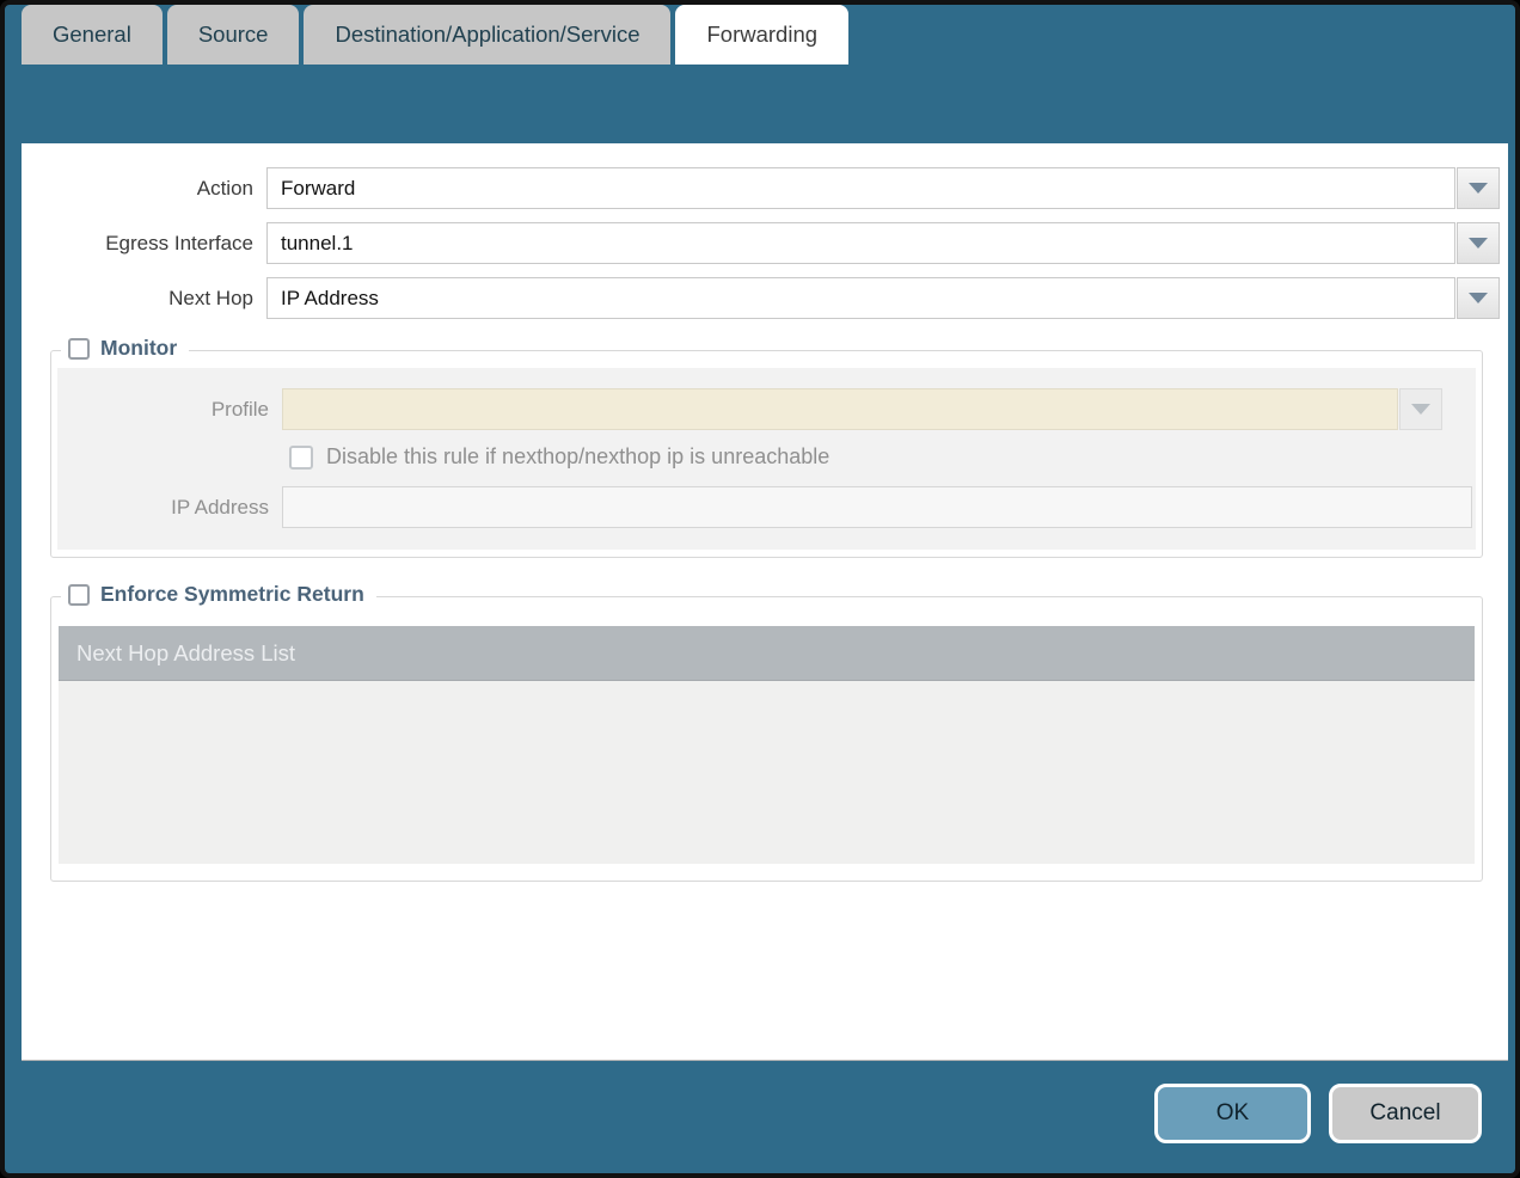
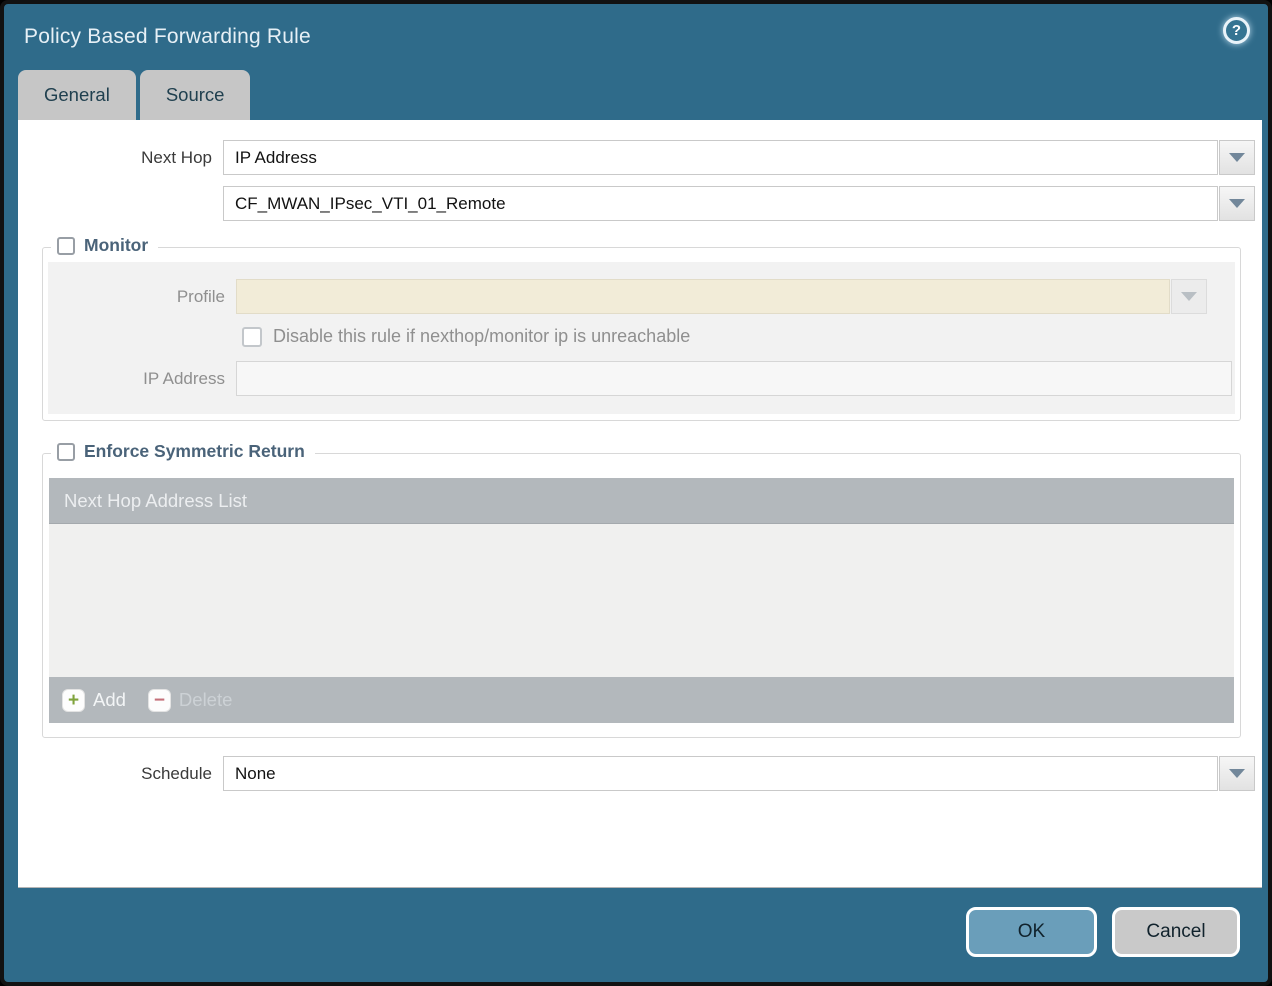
+ Policy Based Forwarding Rule
+ ?
  General
  Source
- Destination/Application/Service
- Forwarding
- Action
- Forward
- Egress Interface
- tunnel.1
  Next Hop
  IP Address
+ CF_MWAN_IPsec_VTI_01_Remote
  Monitor
  Profile
- Disable this rule if nexthop/nexthop ip is unreachable
+ Disable this rule if nexthop/monitor ip is unreachable
  IP Address
  Enforce Symmetric Return
  Next Hop Address List
+ +
+ Add
+ −
+ Delete
+ Schedule
+ None
  OK
  Cancel
